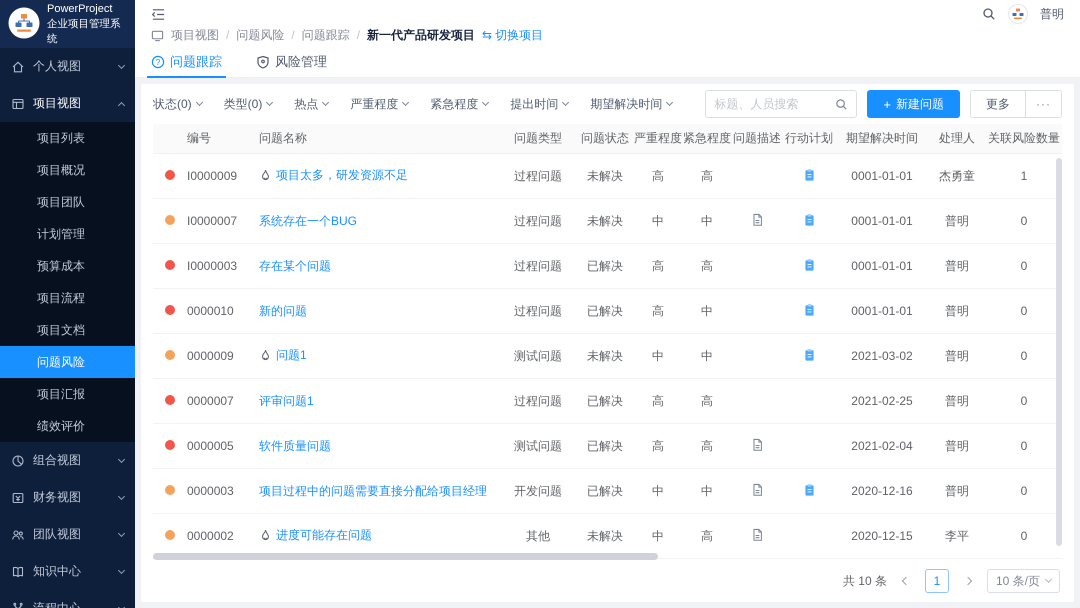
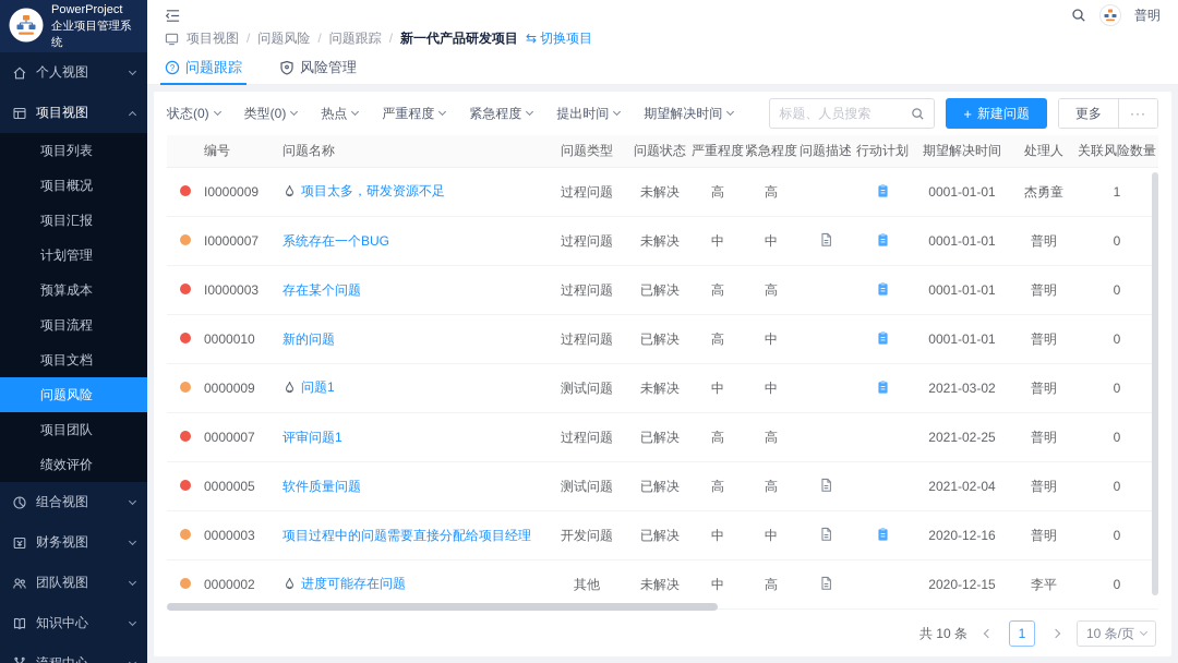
  PowerProject
  企业项目管理系统
  个人视图
  项目视图
  项目列表
  项目概况
- 项目团队
+ 项目汇报
  计划管理
  预算成本
  项目流程
  项目文档
  问题风险
- 项目汇报
+ 项目团队
  绩效评价
  组合视图
  财务视图
  团队视图
  知识中心
  普明
  项目视图
  /
  问题风险
  /
  问题跟踪
  /
  新一代产品研发项目
  ⇆
  切换项目
  ?
  问题跟踪
  风险管理
  状态(0)
  类型(0)
  热点
  严重程度
  紧急程度
  提出时间
  期望解决时间
  标题、人员搜索
  +
  新建问题
  更多
  ···
  编号
  问题名称
  问题类型
  问题状态
  严重程度
  紧急程度
  问题描述
  行动计划
  期望解决时间
  处理人
  关联风险数量
  I0000009
  项目太多，研发资源不足
  过程问题
  未解决
  高
  高
  0001-01-01
  杰勇童
  1
  I0000007
  系统存在一个BUG
  过程问题
  未解决
  中
  中
  0001-01-01
  普明
  0
  I0000003
  存在某个问题
  过程问题
  已解决
  高
  高
  0001-01-01
  普明
  0
  0000010
  新的问题
  过程问题
  已解决
  高
  中
  0001-01-01
  普明
  0
  0000009
  问题1
  测试问题
  未解决
  中
  中
  2021-03-02
  普明
  0
  0000007
  评审问题1
  过程问题
  已解决
  高
  高
  2021-02-25
  普明
  0
  0000005
  软件质量问题
  测试问题
  已解决
  高
  高
  2021-02-04
  普明
  0
  0000003
  项目过程中的问题需要直接分配给项目经理
  开发问题
  已解决
  中
  中
  2020-12-16
  普明
  0
  0000002
  进度可能存在问题
  其他
  未解决
  中
  高
  2020-12-15
  李平
  0
  共 10 条
  1
  10 条/页
